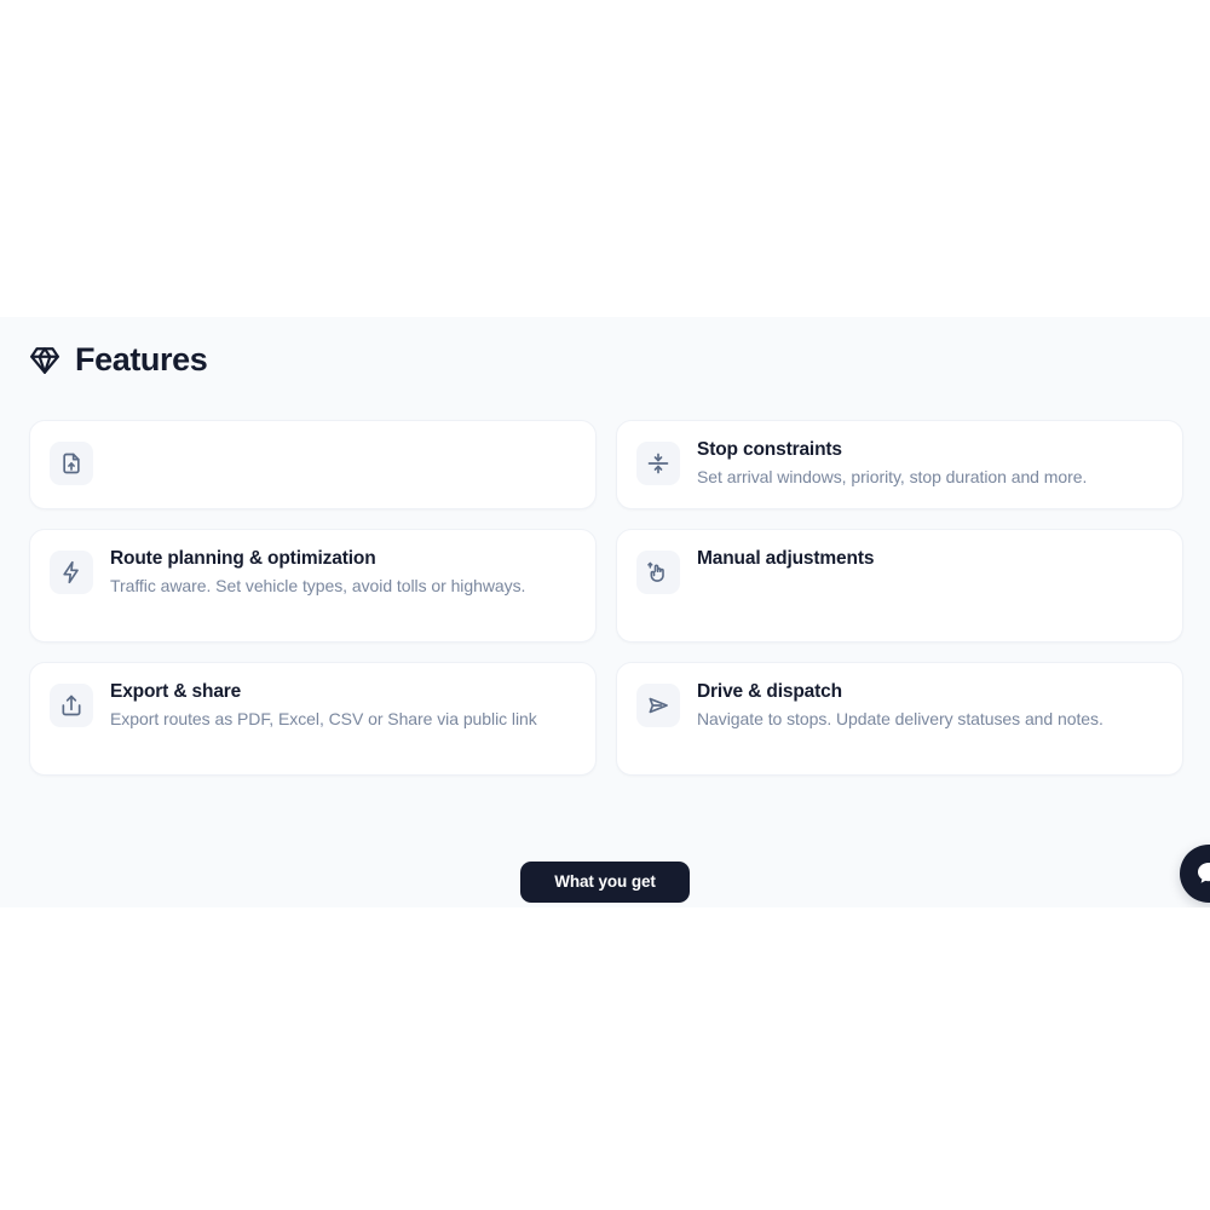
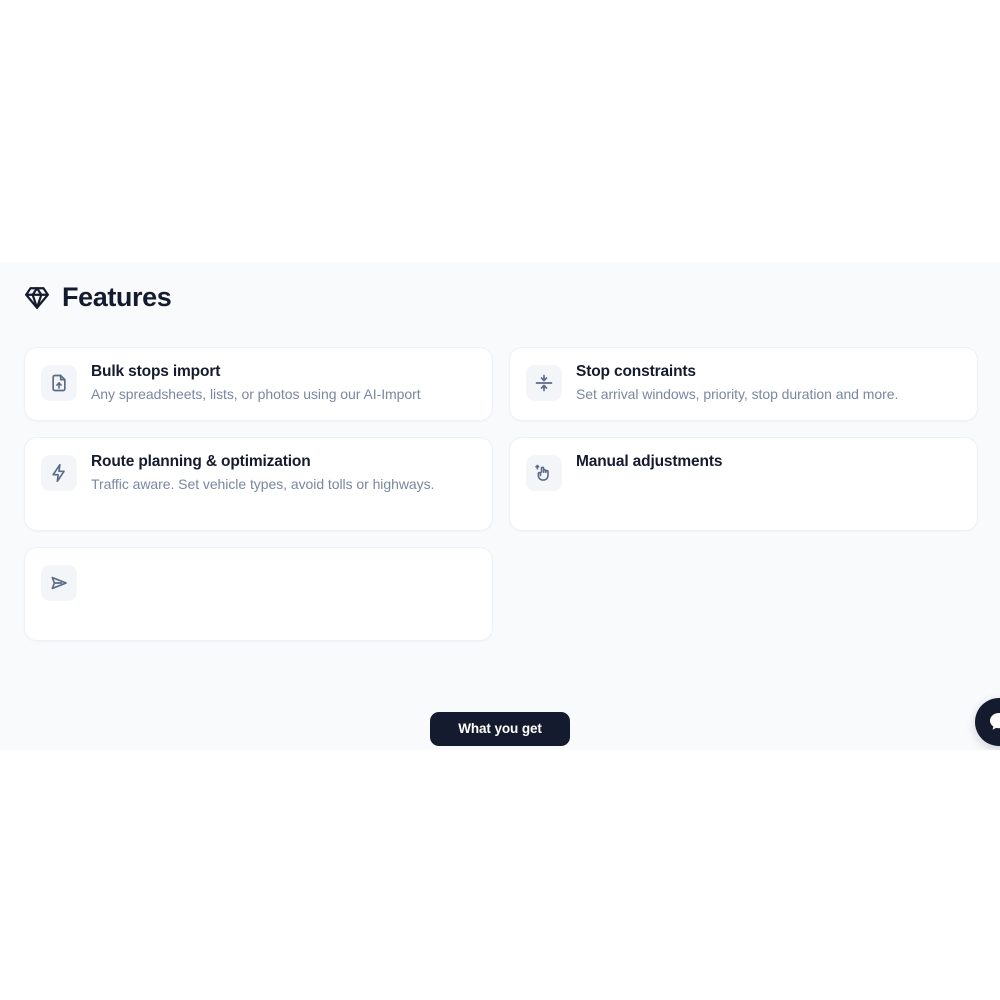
  Features
+ Bulk stops import
+ Any spreadsheets, lists, or photos using our AI-Import
  Stop constraints
  Set arrival windows, priority, stop duration and more.
  Route planning & optimization
  Traffic aware. Set vehicle types, avoid tolls or highways.
  Manual adjustments
- Export & share
- Export routes as PDF, Excel, CSV or Share via public link
- Drive & dispatch
- Navigate to stops. Update delivery statuses and notes.
  What you get
